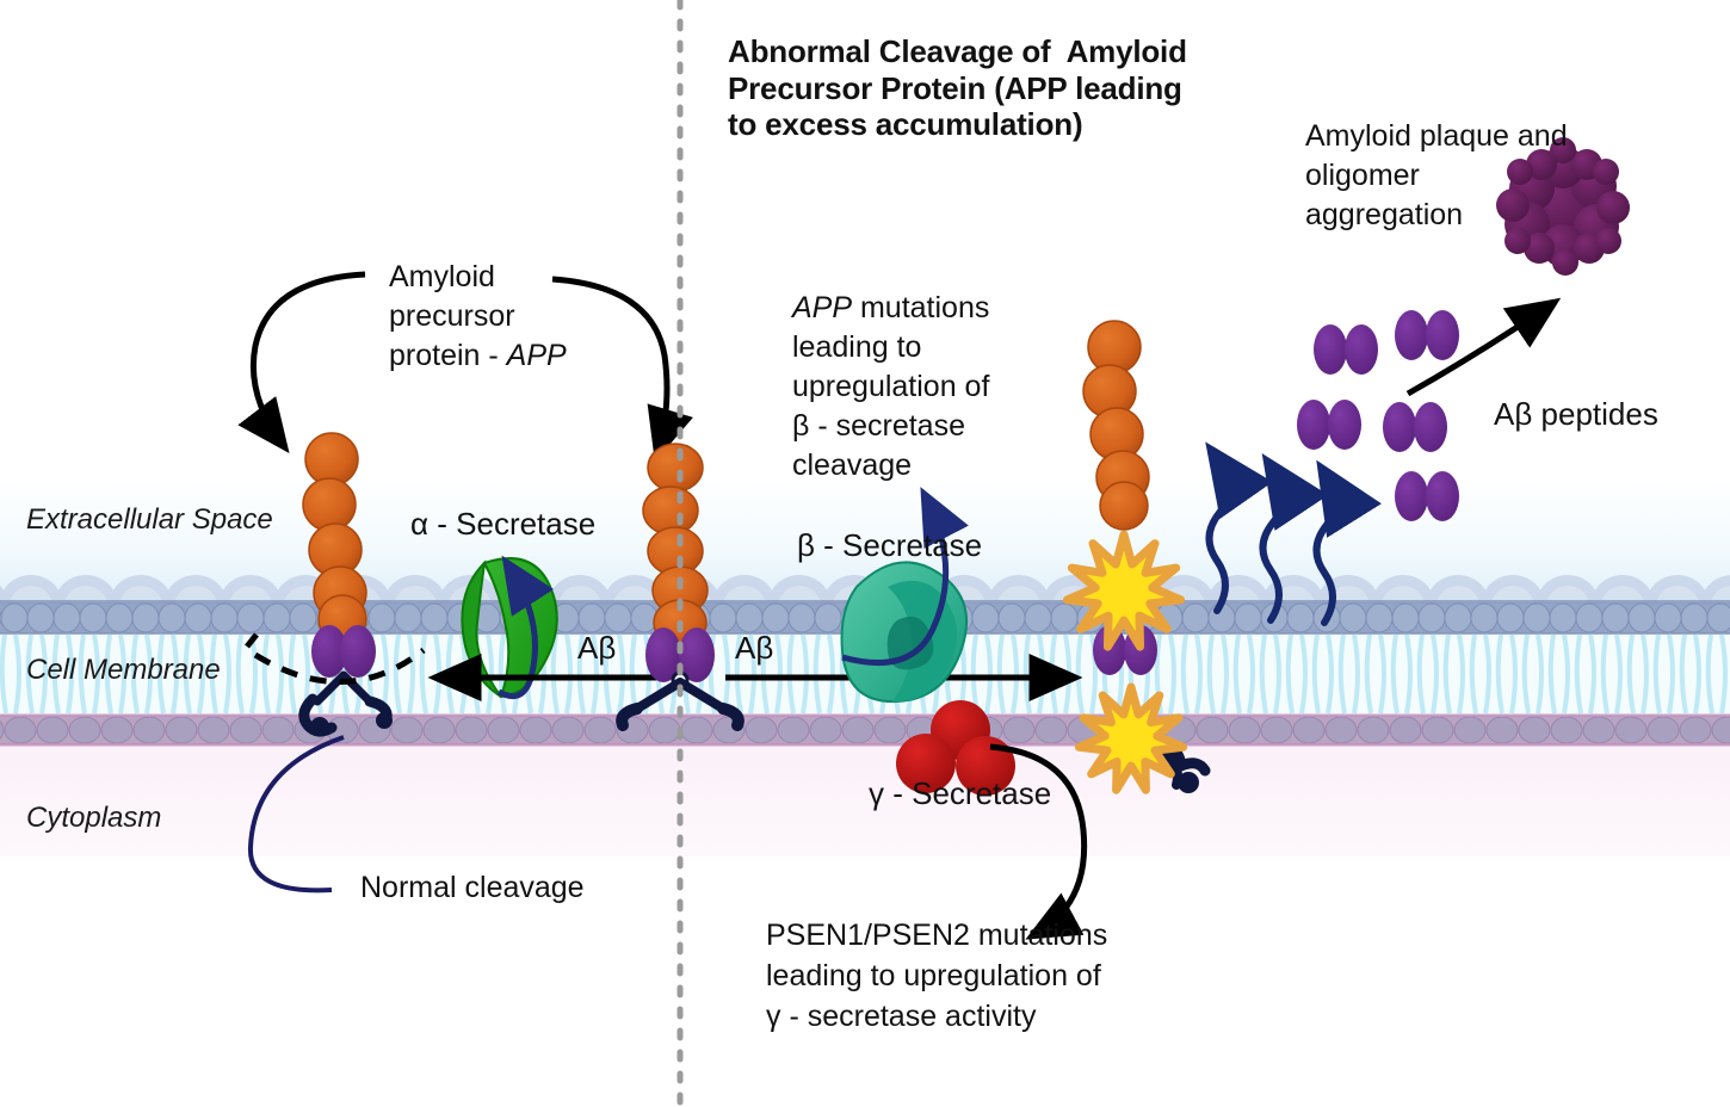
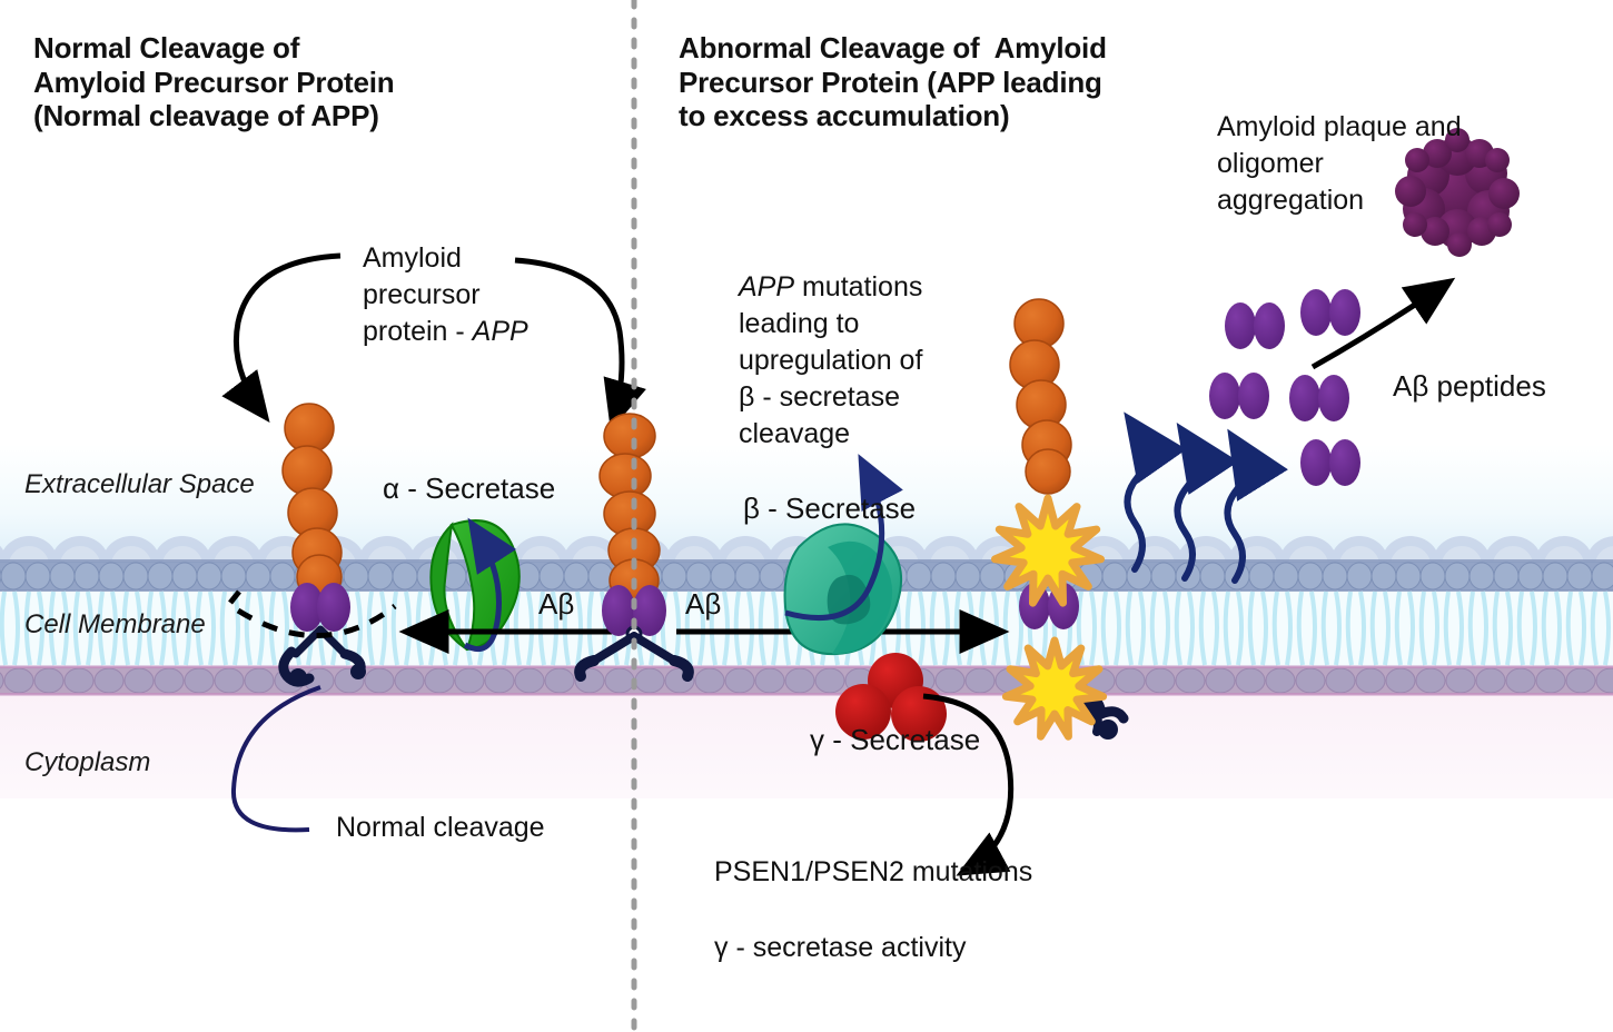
+ Normal Cleavage of
+ Amyloid Precursor Protein
+ (Normal cleavage of APP)
  Abnormal Cleavage of Amyloid
  Precursor Protein (APP leading
  to excess accumulation)
  Amyloid plaque and
  oligomer
  aggregation
  Amyloid
  precursor
  protein - APP
  APP mutations
  leading to
  upregulation of
  β - secretase
  cleavage
  Extracellular Space
  Cell Membrane
  Cytoplasm
  α - Secretase
  β - Secretase
  γ - Secretase
  Aβ
  Aβ
  Aβ peptides
  Normal cleavage
  PSEN1/PSEN2 mutations
- leading to upregulation of
  γ - secretase activity
